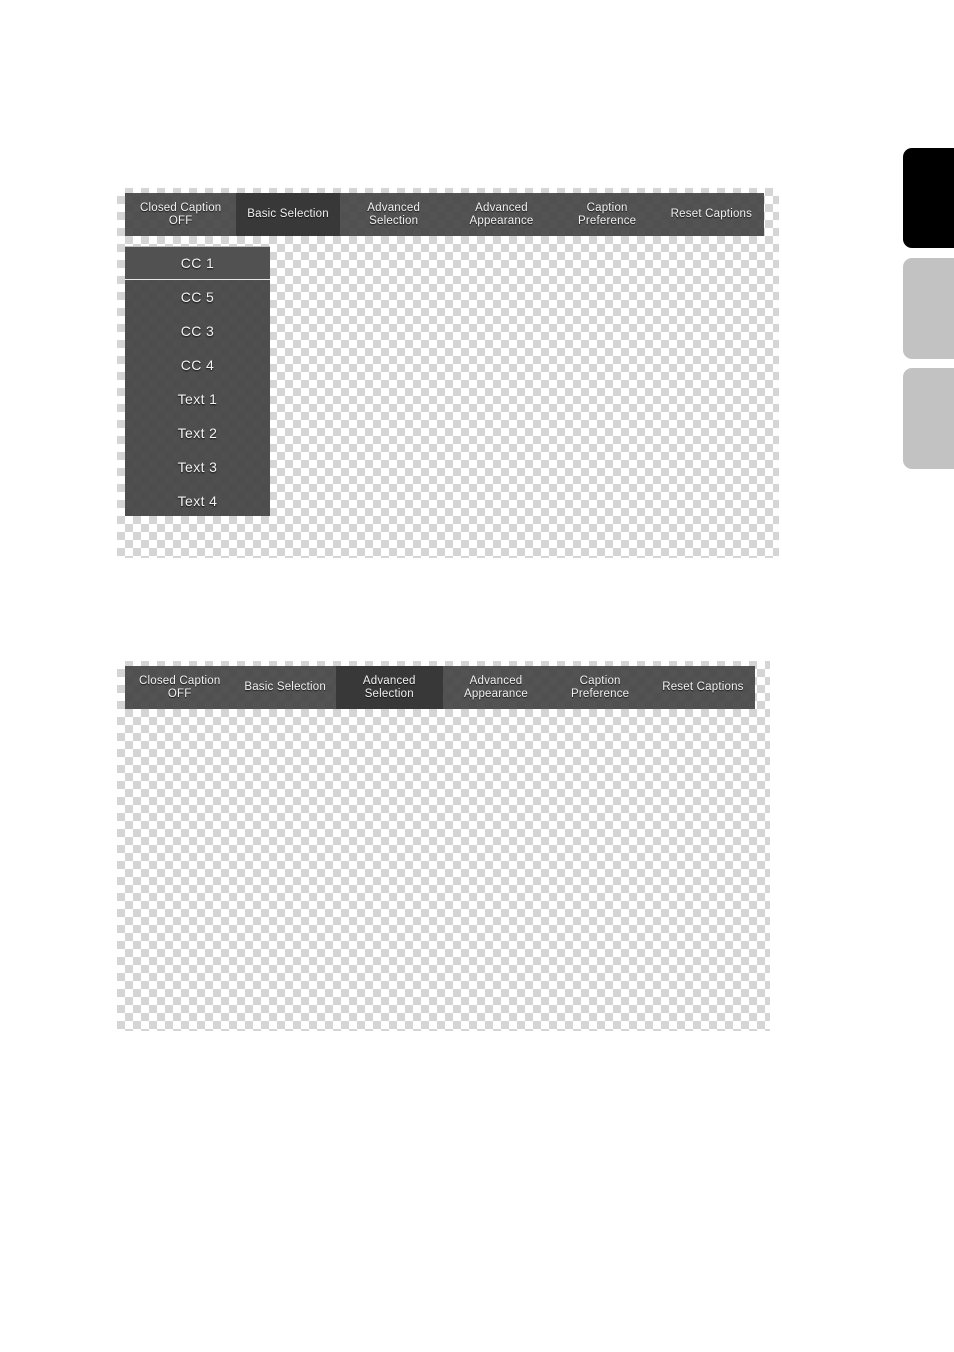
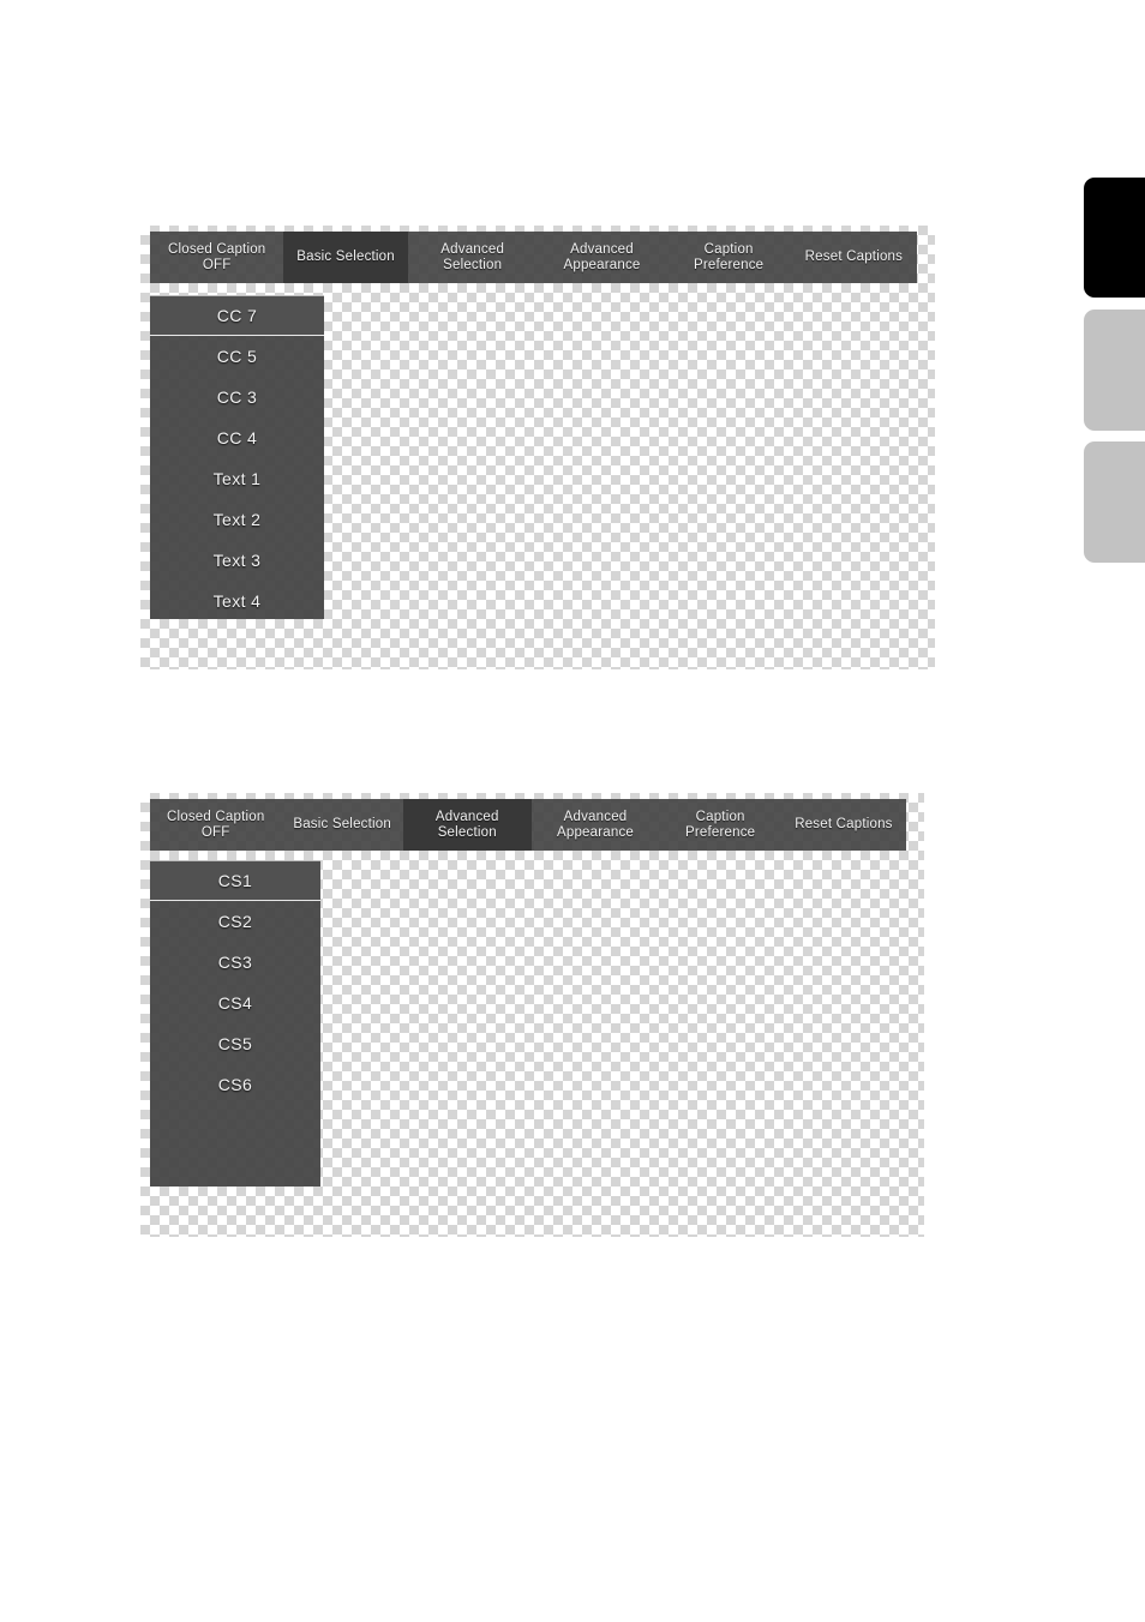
  Closed Caption
  OFF
  Basic Selection
  Advanced
  Selection
  Advanced
  Appearance
  Caption
  Preference
  Reset Captions
- CC 1
+ CC 7
  CC 5
  CC 3
  CC 4
  Text 1
  Text 2
  Text 3
  Text 4
  Closed Caption
  OFF
  Basic Selection
  Advanced
  Selection
  Advanced
  Appearance
  Caption
  Preference
  Reset Captions
+ CS1
+ CS2
+ CS3
+ CS4
+ CS5
+ CS6
